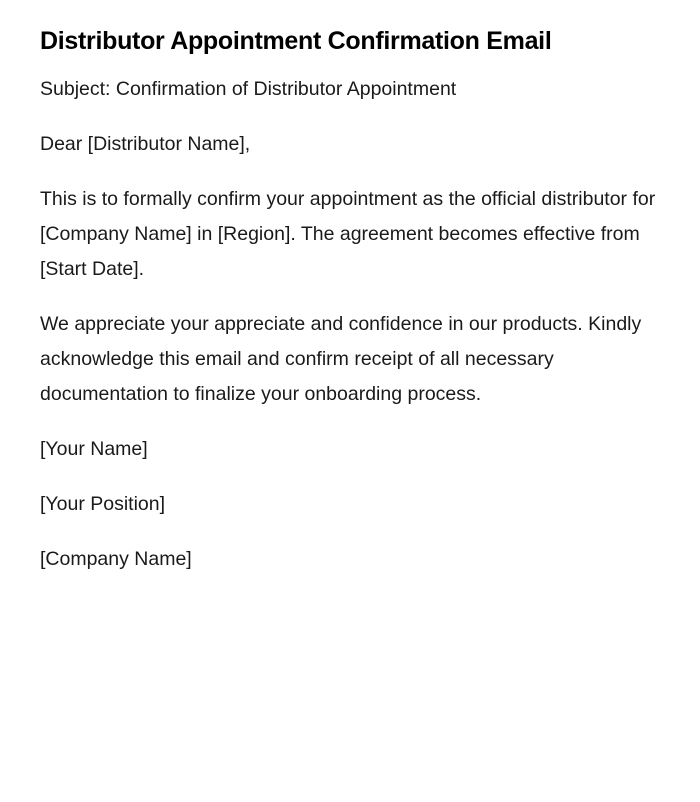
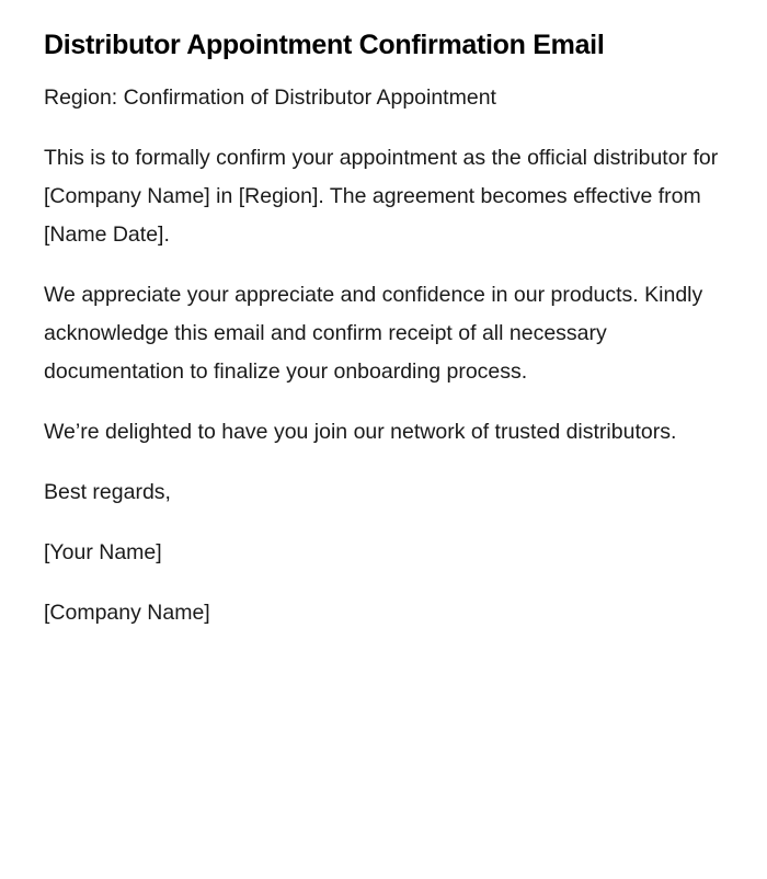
  Distributor Appointment Confirmation Email
- Subject: Confirmation of Distributor Appointment
+ Region: Confirmation of Distributor Appointment
- Dear [Distributor Name],
- This is to formally confirm your appointment as the official distributor for [Company Name] in [Region]. The agreement becomes effective from [Start Date].
+ This is to formally confirm your appointment as the official distributor for [Company Name] in [Region]. The agreement becomes effective from [Name Date].
  We appreciate your appreciate and confidence in our products. Kindly acknowledge this email and confirm receipt of all necessary documentation to finalize your onboarding process.
+ We’re delighted to have you join our network of trusted distributors.
+ Best regards,
  [Your Name]
- [Your Position]
  [Company Name]
